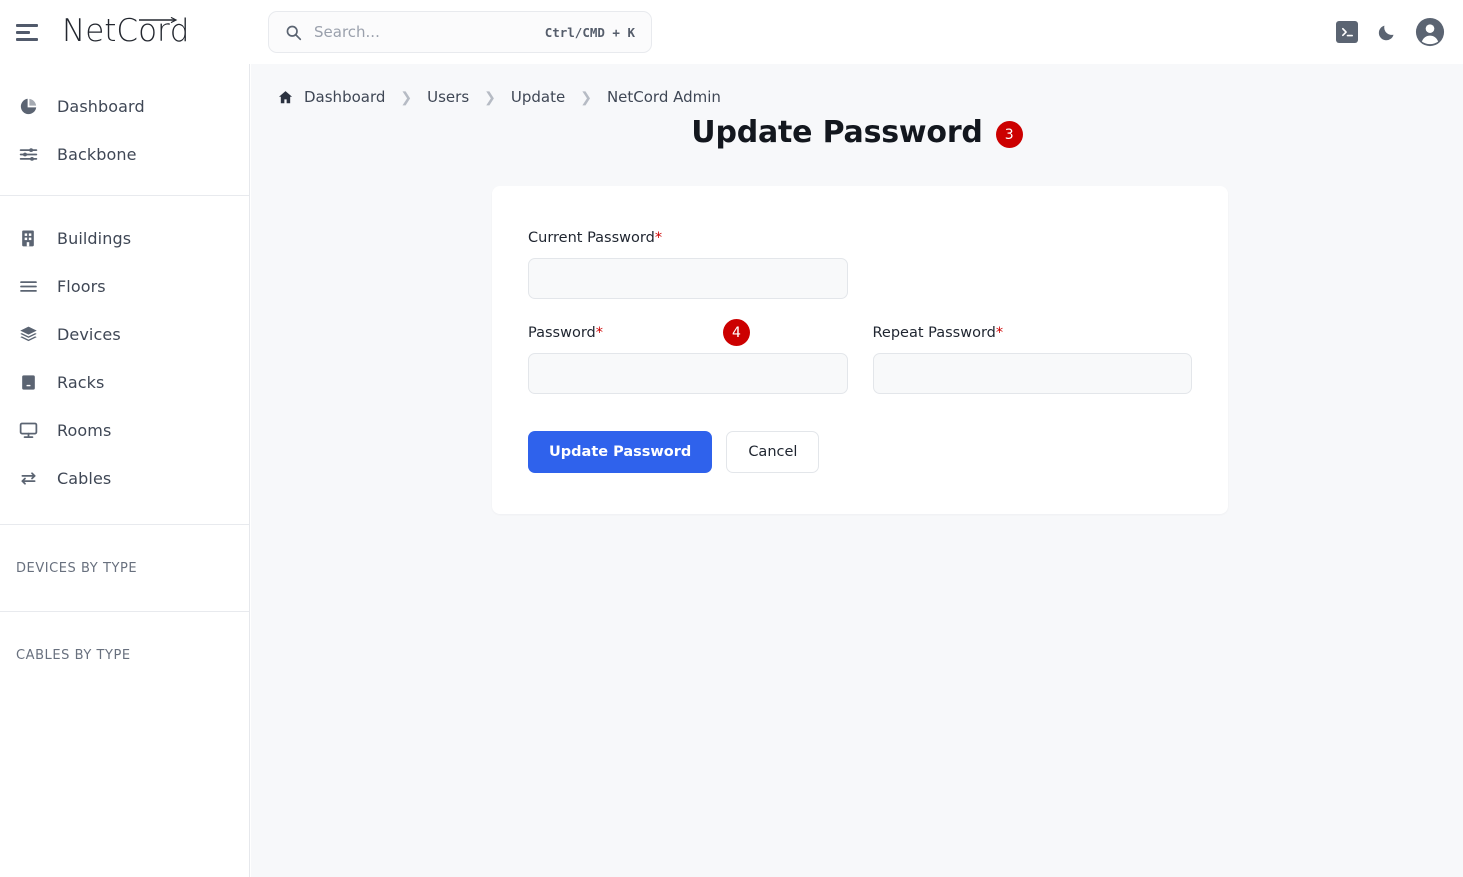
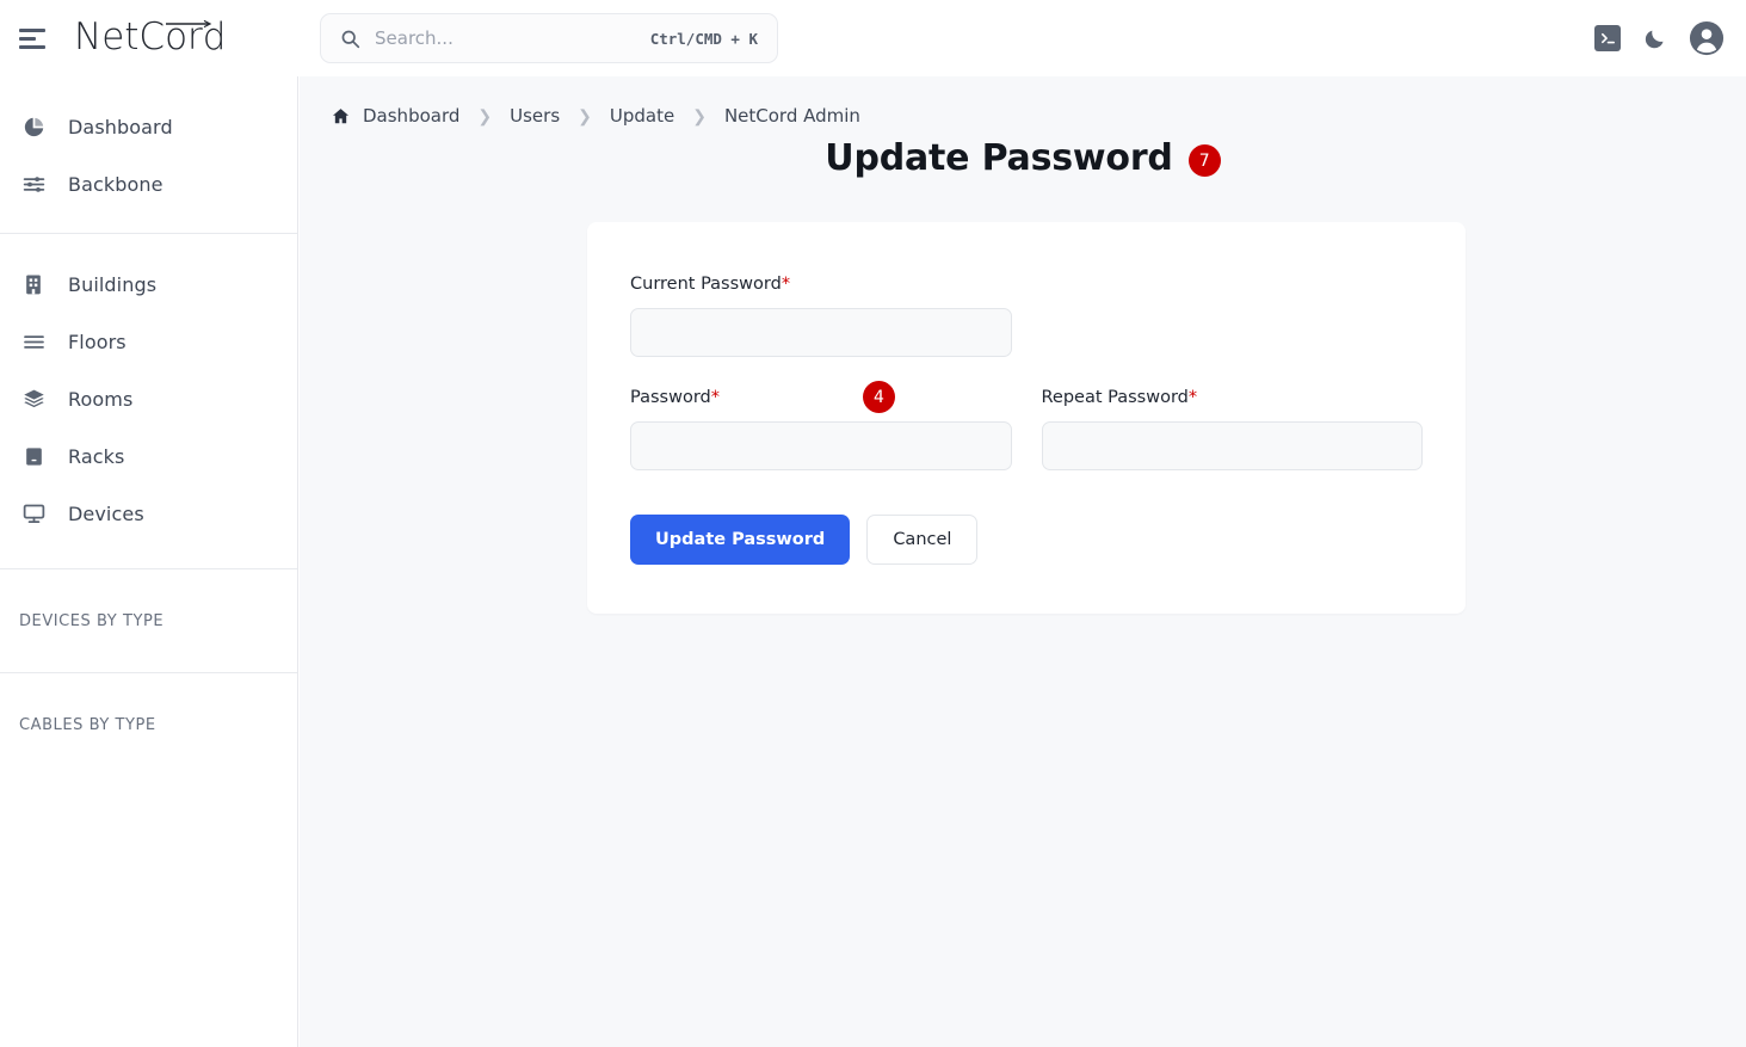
  NetC
  or
  d
  Search...
  Ctrl/CMD + K
  Dashboard
  Backbone
  Buildings
  Floors
- Devices
+ Rooms
  Racks
- Rooms
+ Devices
- Cables
  DEVICES BY TYPE
  CABLES BY TYPE
  Dashboard
  ❯
  Users
  ❯
  Update
  ❯
  NetCord Admin
  Update Password
- 3
+ 7
  Current Password*
  Password*
  4
  Repeat Password*
  Update Password
  Cancel
